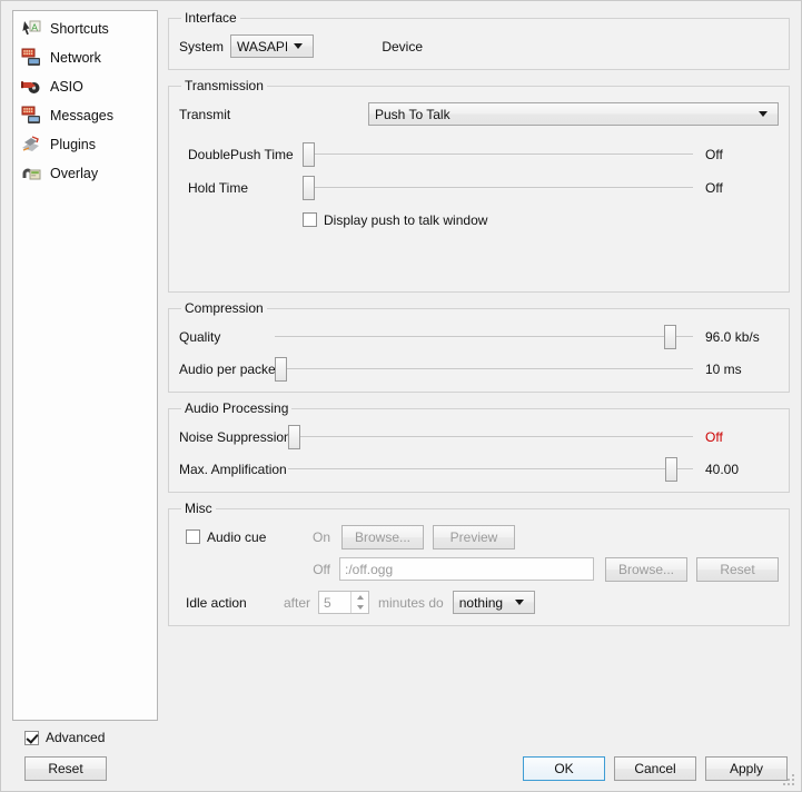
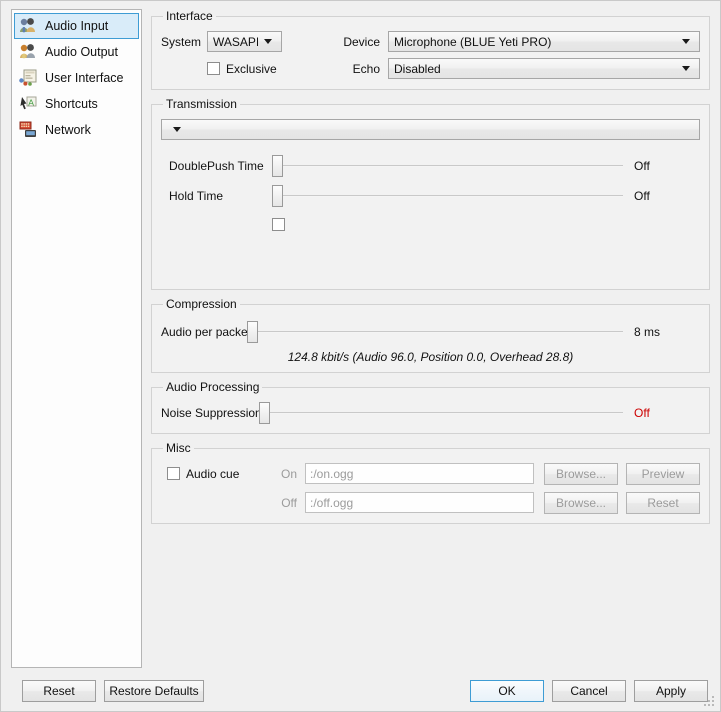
+ Audio Input
+ Audio Output
+ User Interface
  A
  Shortcuts
  Network
- ASIO
- Messages
- Plugins
- Overlay
  Interface
  System
  WASAPI
  Device
+ Microphone (BLUE Yeti PRO)
+ Exclusive
+ Echo
+ Disabled
  Transmission
- Transmit
- Push To Talk
  DoublePush Time
  Off
  Hold Time
  Off
- Display push to talk window
  Compression
- Quality
- 96.0 kb/s
  Audio per packe
- 10 ms
+ 8 ms
+ 124.8 kbit/s (Audio 96.0, Position 0.0, Overhead 28.8)
  Audio Processing
  Noise Suppressio
  Off
- Max. Amplification
- 40.00
  Misc
  Audio cue
  On
+ :/on.ogg
  Browse...
  Preview
  Off
  :/off.ogg
  Browse...
  Reset
- Idle action
- after
- 5
- minutes do
- nothing
- Advanced
  Reset
+ Restore Defaults
  OK
  Cancel
  Apply
